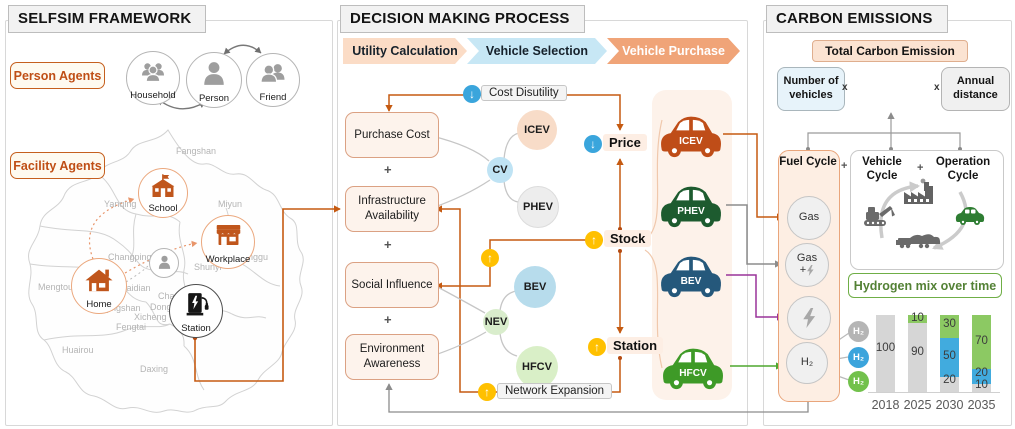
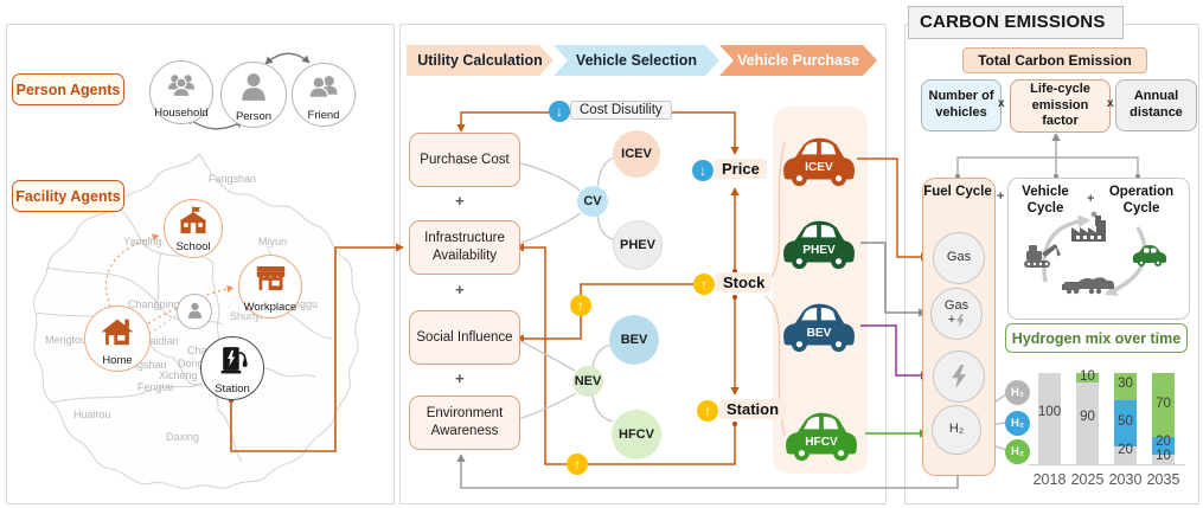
- SELFSIM FRAMEWORK
- DECISION MAKING PROCESS
  CARBON EMISSIONS
  Person Agents
  Facility Agents
  Household
  Person
  Friend
  Fangshan
  Yanqing
  Miyun
  Changpin
  aidian
  Xicheng
  Fengtai
  Huairou
  Daxing
  School
  Workplace
  Home
  Station
  Utility Calculation
  Vehicle Selection
  Vehicle Purchase
  Cost Disutility
  ↓
  Purchase Cost
  +
  Infrastructure Availability
  +
  Social Influence
  +
  Environment Awareness
  ICEV
  CV
  PHEV
  BEV
  NEV
  HFCV
  Price
  ↓
  Stock
  ↑
  Station
  ↑
  ↑
- Network Expansion
  ↑
  ICEV
  PHEV
  BEV
  HFCV
  Total Carbon Emission
  Number of vehicles
  x
+ Life-cycle emission factor
  x
  Annual distance
  Fuel Cycle
  +
  Gas
  Gas
  +
  H₂
  Vehicle Cycle
  +
  Operation Cycle
  Hydrogen mix over time
  H₂
  H₂
  H₂
  100
  10
  90
  30
  50
  20
  70
  20
  10
  2018
  2025
  2030
  2035
